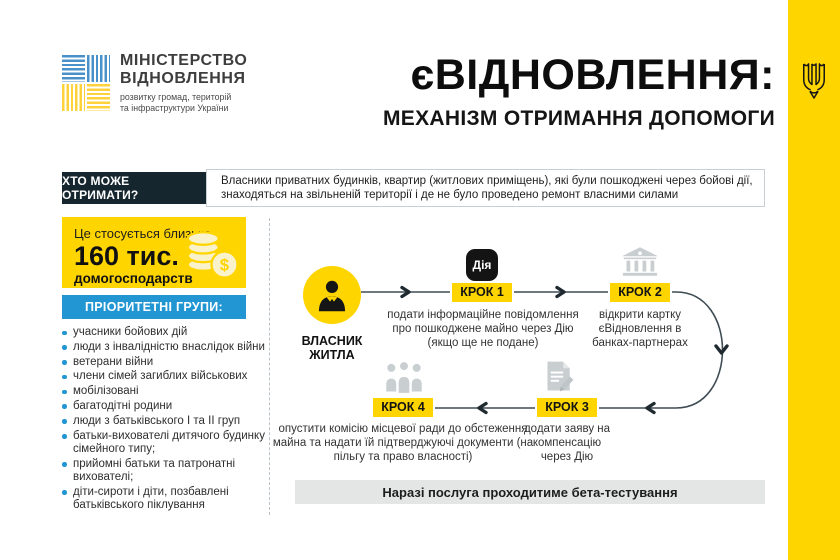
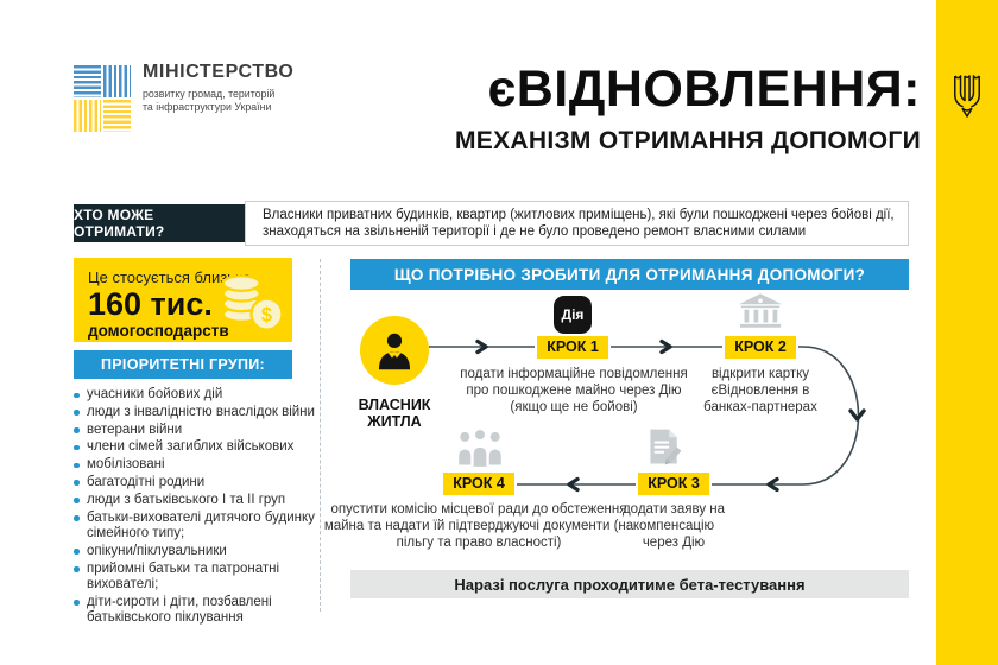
  МІНІСТЕРСТВО
- ВІДНОВЛЕННЯ
  розвитку громад, територій
  та інфраструктури України
  єВІДНОВЛЕННЯ:
  МЕХАНІЗМ ОТРИМАННЯ ДОПОМОГИ
  Власники приватних будинків, квартир (житлових приміщень), які були пошкоджені через бойові дії, знаходяться на звільненій території і де не було проведено ремонт власними силами
  ХТО МОЖЕ ОТРИМАТИ?
  Це стосується близ
  160 тис.
  домогосподарств
  $
  ПРІОРИТЕТНІ ГРУПИ:
  учасники бойових дій
  люди з інвалідністю внаслідок війни
  ветерани війни
  члени сімей загиблих військових
  мобілізовані
  багатодітні родини
  люди з батьківського І та ІІ груп
  батьки-вихователі дитячого будинку сімейного типу;
+ опікуни/піклувальники
  прийомні батьки та патронатні вихователі;
  діти-сироти і діти, позбавлені батьківського піклування
+ ЩО ПОТРІБНО ЗРОБИТИ ДЛЯ ОТРИМАННЯ ДОПОМОГИ?
  ВЛАСНИК
  ЖИТЛА
  Дія
  КРОК 1
  КРОК 2
  КРОК 3
  КРОК 4
- подати інформаційне повідомлення про пошкоджене майно через Дію (якщо ще не подане)
+ подати інформаційне повідомлення про пошкоджене майно через Дію (якщо ще не бойові)
  відкрити картку єВідновлення в банках-партнерах
  додати заяву на компенсацію через Дію
  опустити комісію місцевої ради до обстеження майна та надати їй підтверджуючі документи (на пільгу та право власності)
  Наразі послуга проходитиме бета-тестування
